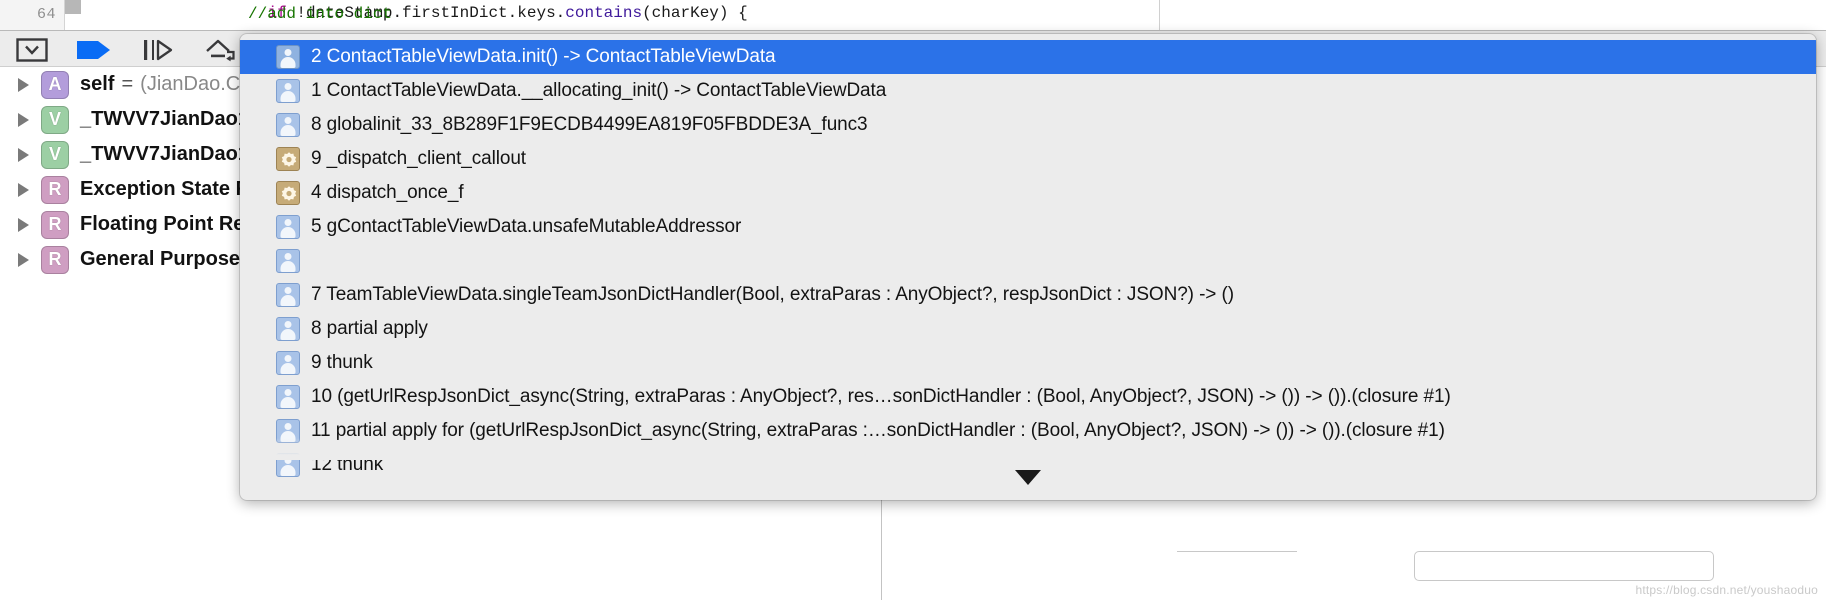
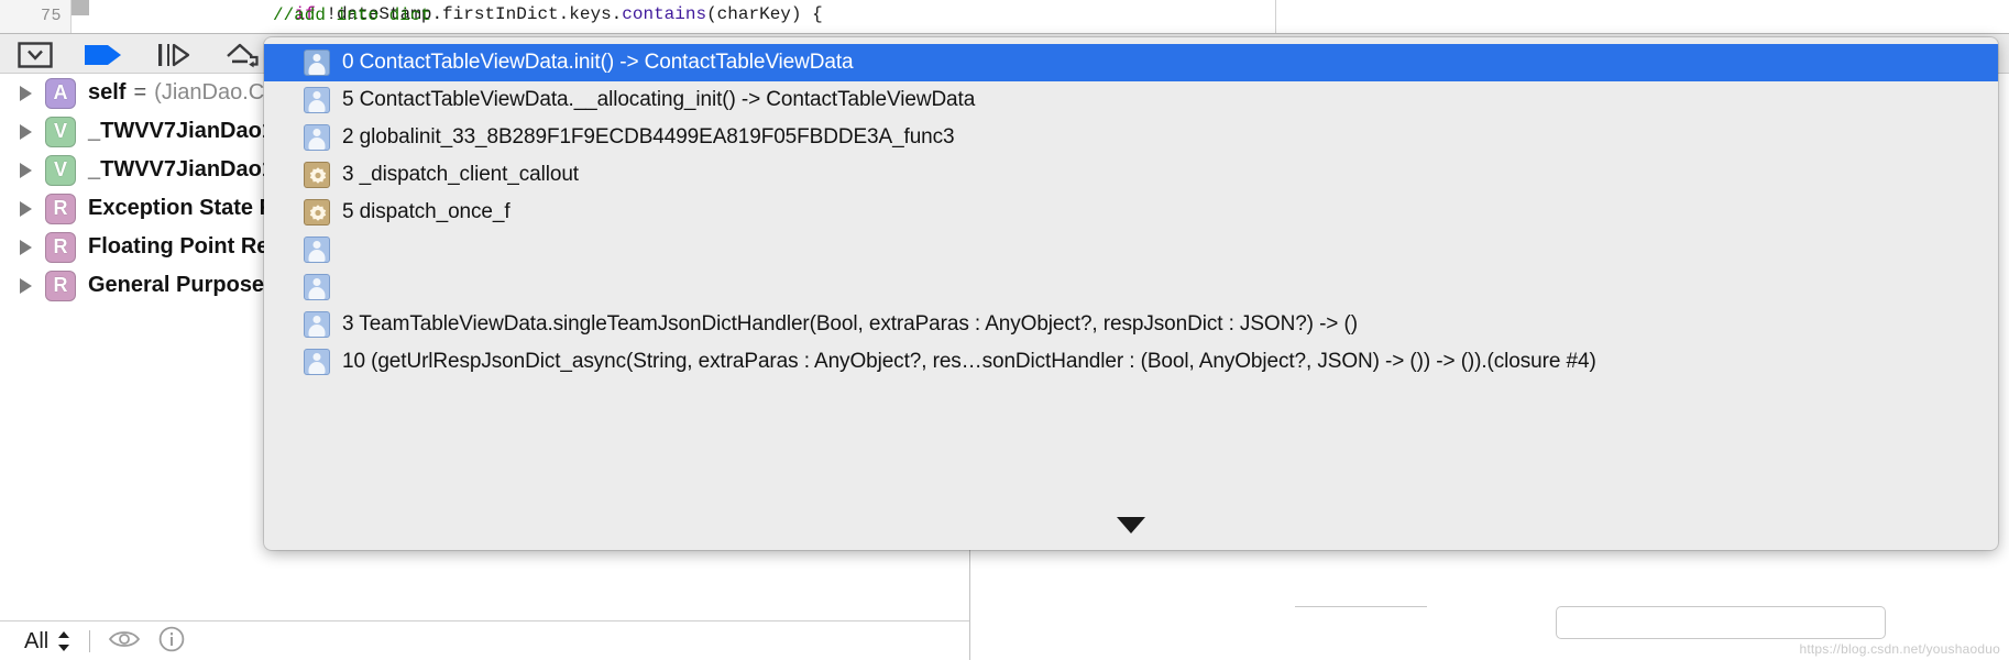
- 64
+ 75
  if !dateStamp.firstInDict.keys.contains(charKey) {
  //add into dict
  A
  self
  =
  (JianDao.C
  V
  _TWVV7JianDao
  V
  _TWVV7JianDao
  R
  Exception State
  R
  Floating Point Re
  R
  General Purpose
+ All
- 2 ContactTableViewData.init() -> ContactTableViewData
+ 0 ContactTableViewData.init() -> ContactTableViewData
- 1 ContactTableViewData.__allocating_init() -> ContactTableViewData
+ 5 ContactTableViewData.__allocating_init() -> ContactTableViewData
- 8 globalinit_33_8B289F1F9ECDB4499EA819F05FBDDE3A_func3
+ 2 globalinit_33_8B289F1F9ECDB4499EA819F05FBDDE3A_func3
- 9 _dispatch_client_callout
+ 3 _dispatch_client_callout
- 4 dispatch_once_f
+ 5 dispatch_once_f
- 5 gContactTableViewData.unsafeMutableAddressor
- 7 TeamTableViewData.singleTeamJsonDictHandler(Bool, extraParas : AnyObject?, respJsonDict : JSON?) -> ()
+ 3 TeamTableViewData.singleTeamJsonDictHandler(Bool, extraParas : AnyObject?, respJsonDict : JSON?) -> ()
- 8 partial apply
- 9 thunk
- 10 (getUrlRespJsonDict_async(String, extraParas : AnyObject?, res…sonDictHandler : (Bool, AnyObject?, JSON) -> ()) -> ()).(closure #1)
+ 10 (getUrlRespJsonDict_async(String, extraParas : AnyObject?, res…sonDictHandler : (Bool, AnyObject?, JSON) -> ()) -> ()).(closure #4)
- 11 partial apply for (getUrlRespJsonDict_async(String, extraParas :…sonDictHandler : (Bool, AnyObject?, JSON) -> ()) -> ()).(closure #1)
- 12 thunk
  https://blog.csdn.net/youshaoduo
